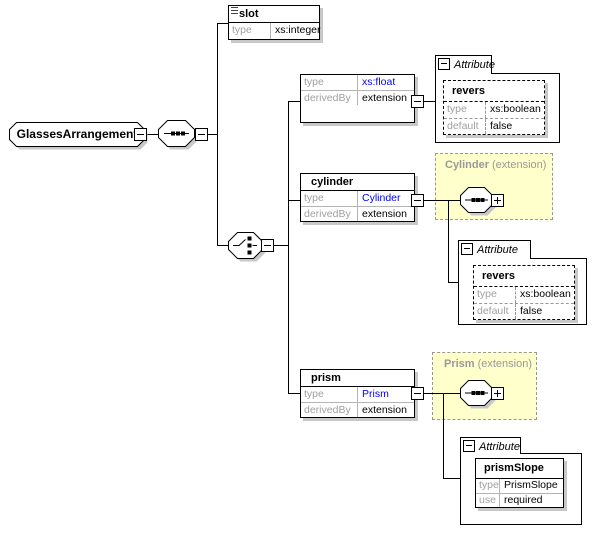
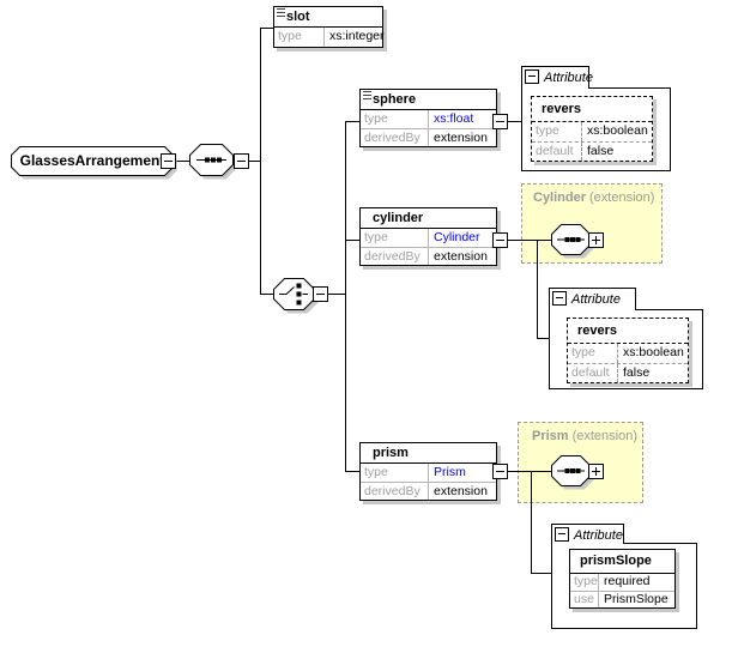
  GlassesArrangemen
  Cylinder (extension)
  Prism (extension)
  Attribute
  Attribute
  Attribute
  slot
  type
  xs:integer
+ sphere
  type
  xs:float
  derivedBy
  extension
  cylinder
  type
  Cylinder
  derivedBy
  extension
  prism
  type
  Prism
  derivedBy
  extension
  revers
  type
  xs:boolean
  default
  false
  revers
  type
  xs:boolean
  default
  false
  prismSlope
  type
- PrismSlope
+ required
  use
- required
+ PrismSlope
